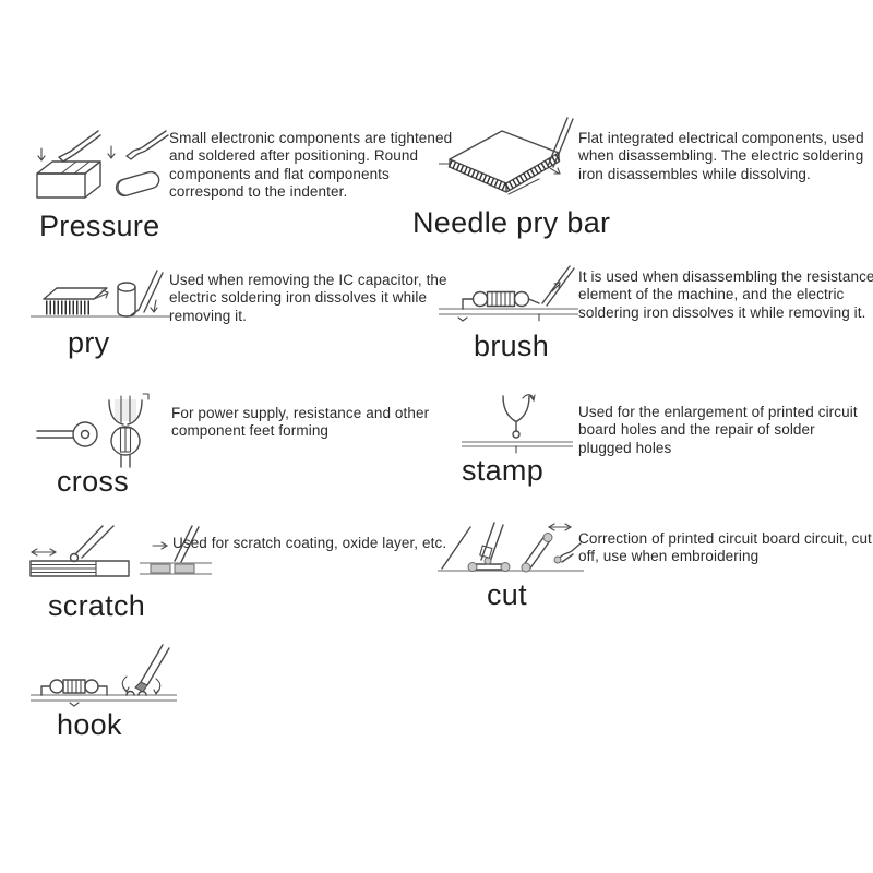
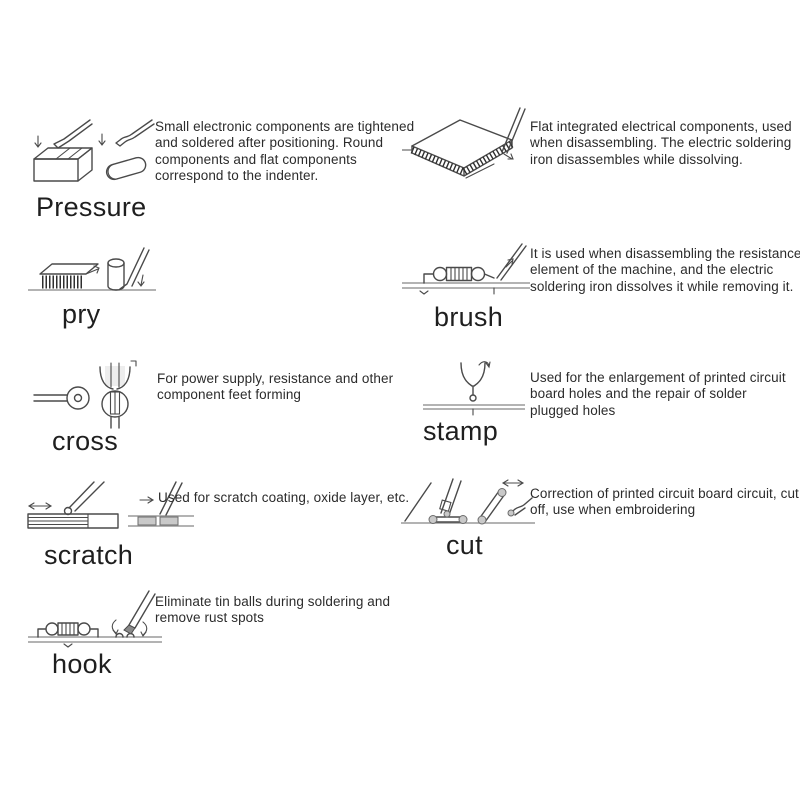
  Small electronic components are tightened and soldered after positioning. Round components and flat components correspond to the indenter.
  Pressure
  Flat integrated electrical components, used when disassembling. The electric soldering iron disassembles while dissolving.
- Needle pry bar
- Used when removing the IC capacitor, the electric soldering iron dissolves it while removing it.
  pry
  It is used when disassembling the resistance element of the machine, and the electric soldering iron dissolves it while removing it.
  brush
  For power supply, resistance and other component feet forming
  cross
  Used for the enlargement of printed circuit board holes and the repair of solder plugged holes
  stamp
  Used for scratch coating, oxide layer, etc.
  scratch
  Correction of printed circuit board circuit, cut off, use when embroidering
  cut
+ Eliminate tin balls during soldering and remove rust spots
  hook
